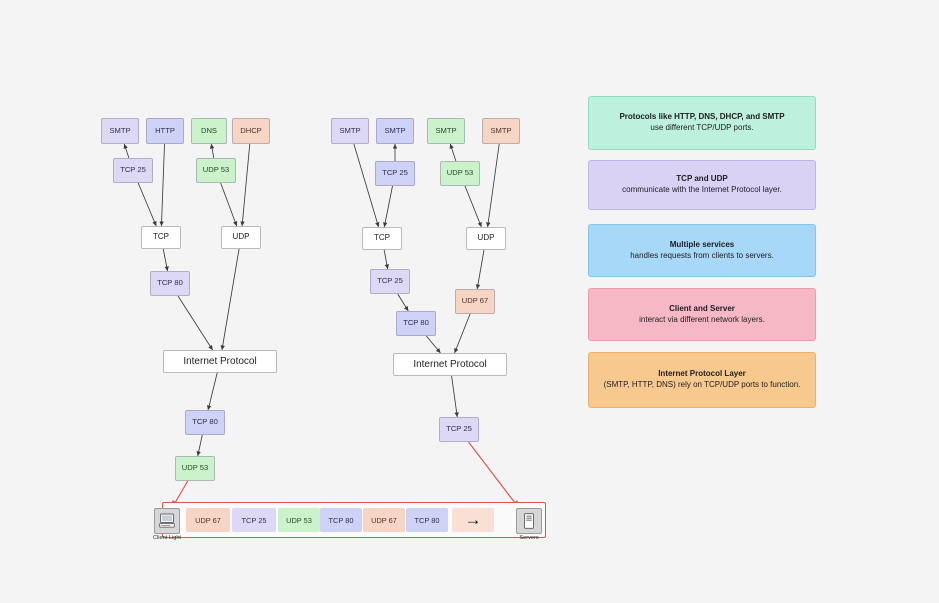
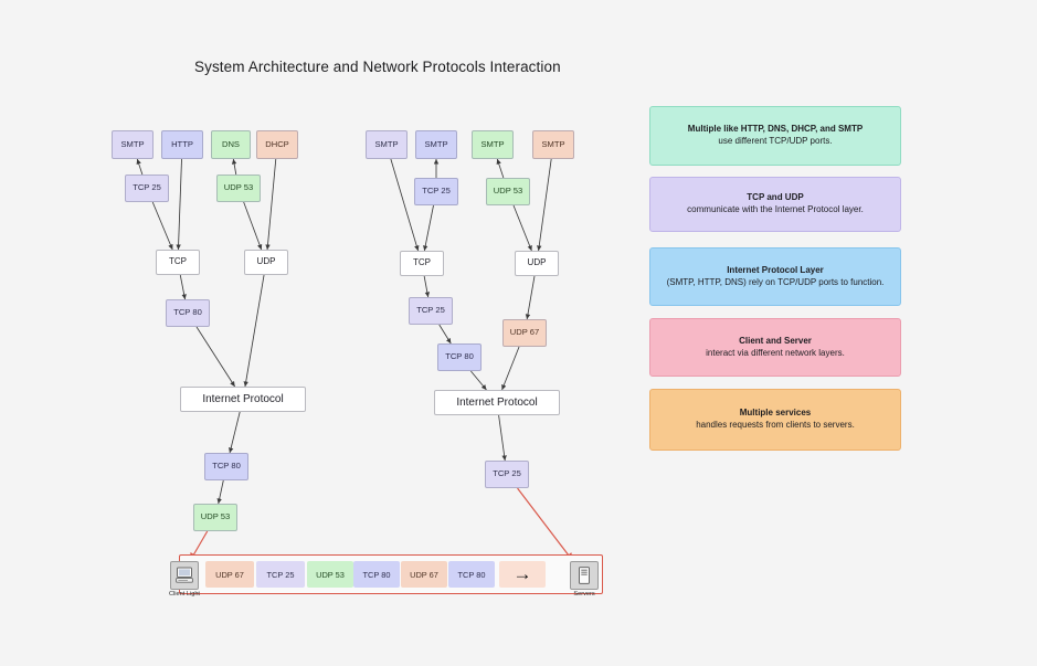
+ System Architecture and Network Protocols Interaction
  SMTP
  HTTP
  DNS
  DHCP
  TCP 25
  UDP 53
  TCP
  UDP
  TCP 80
  Internet Protocol
  TCP 80
  UDP 53
  SMTP
  SMTP
  SMTP
  SMTP
  TCP 25
  UDP 53
  TCP
  UDP
  TCP 25
  UDP 67
  TCP 80
  Internet Protocol
  TCP 25
  UDP 67
  TCP 25
  UDP 53
  TCP 80
  UDP 67
  TCP 80
  →
- Protocols like HTTP, DNS, DHCP, and SMTP
+ Multiple like HTTP, DNS, DHCP, and SMTP
  use different TCP/UDP ports.
  TCP and UDP
  communicate with the Internet Protocol layer.
- Multiple services
+ Internet Protocol Layer
- handles requests from clients to servers.
+ (SMTP, HTTP, DNS) rely on TCP/UDP ports to function.
  Client and Server
  interact via different network layers.
- Internet Protocol Layer
+ Multiple services
- (SMTP, HTTP, DNS) rely on TCP/UDP ports to function.
+ handles requests from clients to servers.
